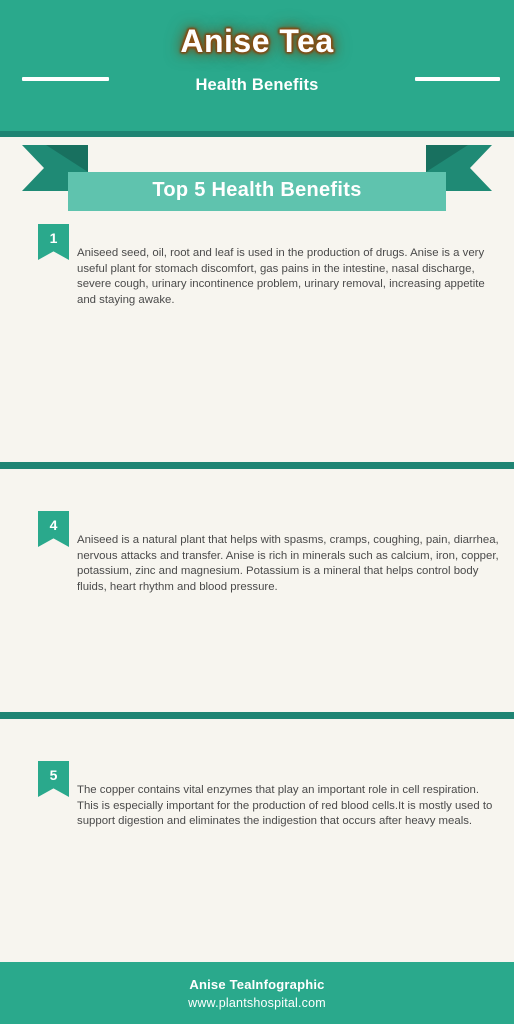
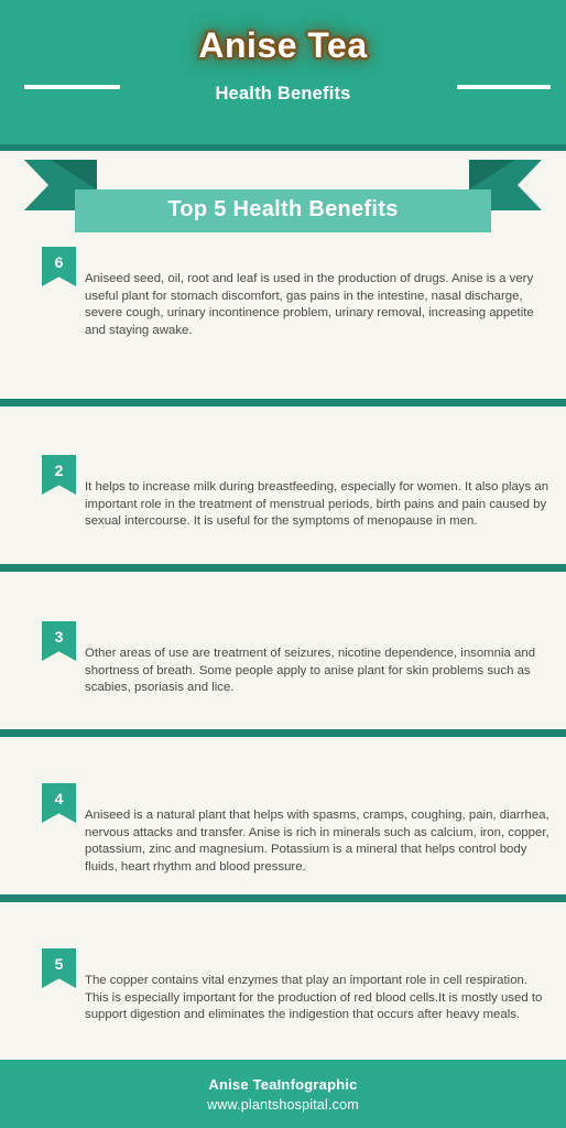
  Anise Tea
  Health Benefits
  Top 5 Health Benefits
- 1
+ 6
  Aniseed seed, oil, root and leaf is used in the production of drugs. Anise is a very useful plant for stomach discomfort, gas pains in the intestine, nasal discharge, severe cough, urinary incontinence problem, urinary removal, increasing appetite and staying awake.
+ 2
+ It helps to increase milk during breastfeeding, especially for women. It also plays an important role in the treatment of menstrual periods, birth pains and pain caused by sexual intercourse. It is useful for the symptoms of menopause in men.
+ 3
+ Other areas of use are treatment of seizures, nicotine dependence, insomnia and shortness of breath. Some people apply to anise plant for skin problems such as scabies, psoriasis and lice.
  4
  Aniseed is a natural plant that helps with spasms, cramps, coughing, pain, diarrhea, nervous attacks and transfer. Anise is rich in minerals such as calcium, iron, copper, potassium, zinc and magnesium. Potassium is a mineral that helps control body fluids, heart rhythm and blood pressure.
  5
  The copper contains vital enzymes that play an important role in cell respiration. This is especially important for the production of red blood cells.It is mostly used to support digestion and eliminates the indigestion that occurs after heavy meals.
  Anise TeaInfographic
  www.plantshospital.com
